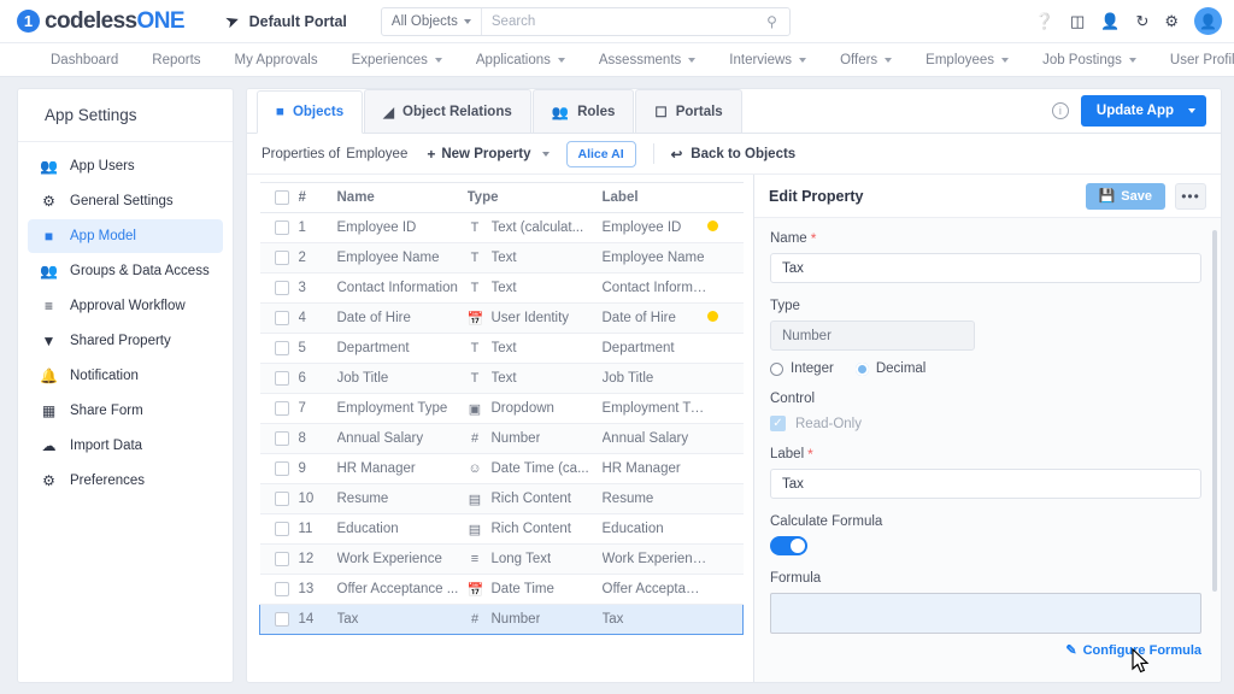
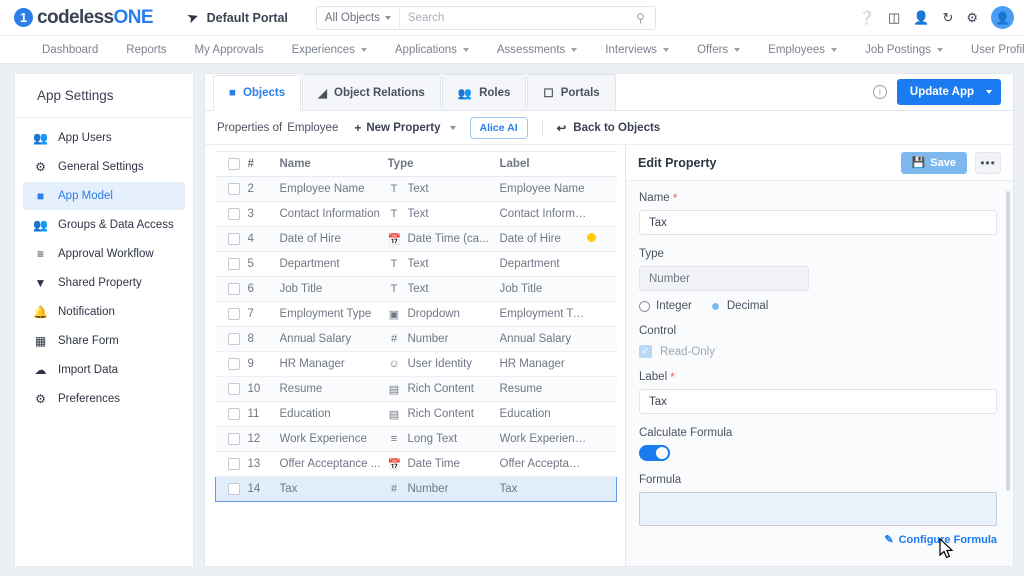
  1
  codelessONE
  Default Portal
  All Objects
  Search
  ⚲
  ❔
  ◫
  👤
  ↻
  ⚙
  👤
  Dashboard
  Reports
  My Approvals
  Experiences
  Applications
  Assessments
  Interviews
  Offers
  Employees
  Job Postings
  User Profil
  App Settings
  👥
  App Users
  ⚙
  General Settings
  ■
  App Model
  👥
  Groups & Data Access
  ≡
  Approval Workflow
  ▼
  Shared Property
  🔔
  Notification
  ▦
  Share Form
  ☁
  Import Data
  ⚙
  Preferences
  ■
  Objects
  ◢
  Object Relations
  👥
  Roles
  ☐
  Portals
  i
  Update App
  Properties of
  Employee
  +
  New Property
  Alice AI
  ↩
  Back to Objects
  	#	Name	Type	Label
- 	1	Employee ID	T Text (calculat...	Employee ID
  	2	Employee Name	T Text	Employee Name
  	3	Contact Information	T Text	Contact Informati
- 	4	Date of Hire	📅 User Identity	Date of Hire
+ 	4	Date of Hire	📅 Date Time (ca...	Date of Hire
  	5	Department	T Text	Department
  	6	Job Title	T Text	Job Title
  	7	Employment Type	▣ Dropdown	Employment Typ
  	8	Annual Salary	# Number	Annual Salary
- 	9	HR Manager	☺ Date Time (ca...	HR Manager
+ 	9	HR Manager	☺ User Identity	HR Manager
  	10	Resume	▤ Rich Content	Resume
  	11	Education	▤ Rich Content	Education
  	12	Work Experience	≡ Long Text	Work Experience
  	13	Offer Acceptance ...	📅 Date Time	Offer Acceptance
  	14	Tax	# Number	Tax
  Edit Property
  💾
  Save
  •••
  Name
  *
  Tax
  Type
  Number
  Integer
  Decimal
  Control
  ✓
  Read-Only
  Label
  *
  Tax
  Calculate Formula
  Formula
  ✎
  Configure Formula
